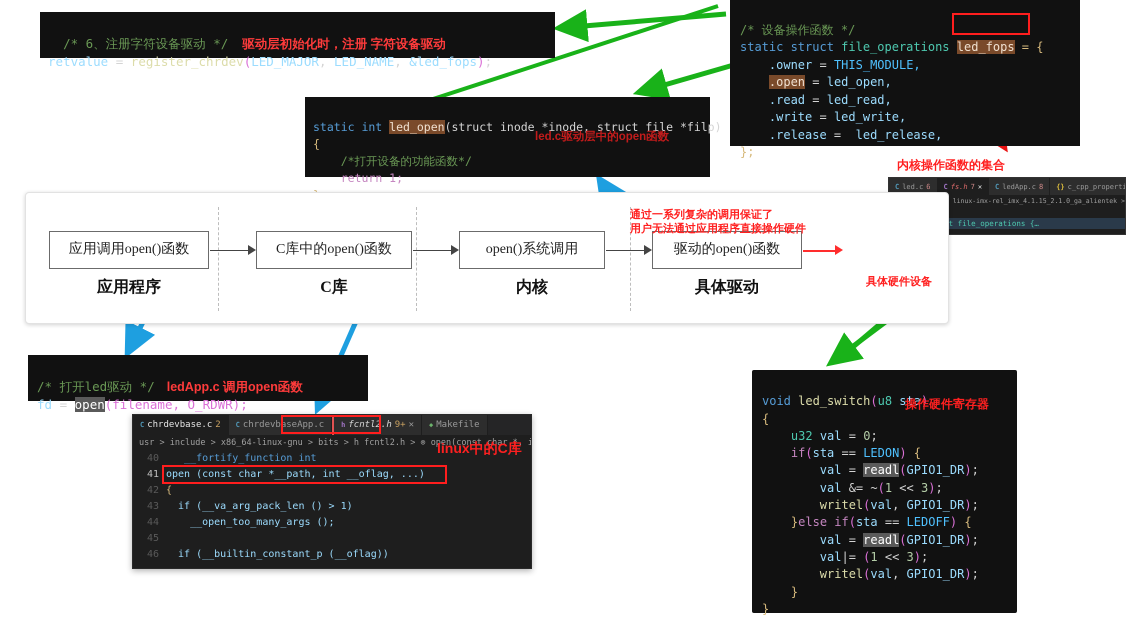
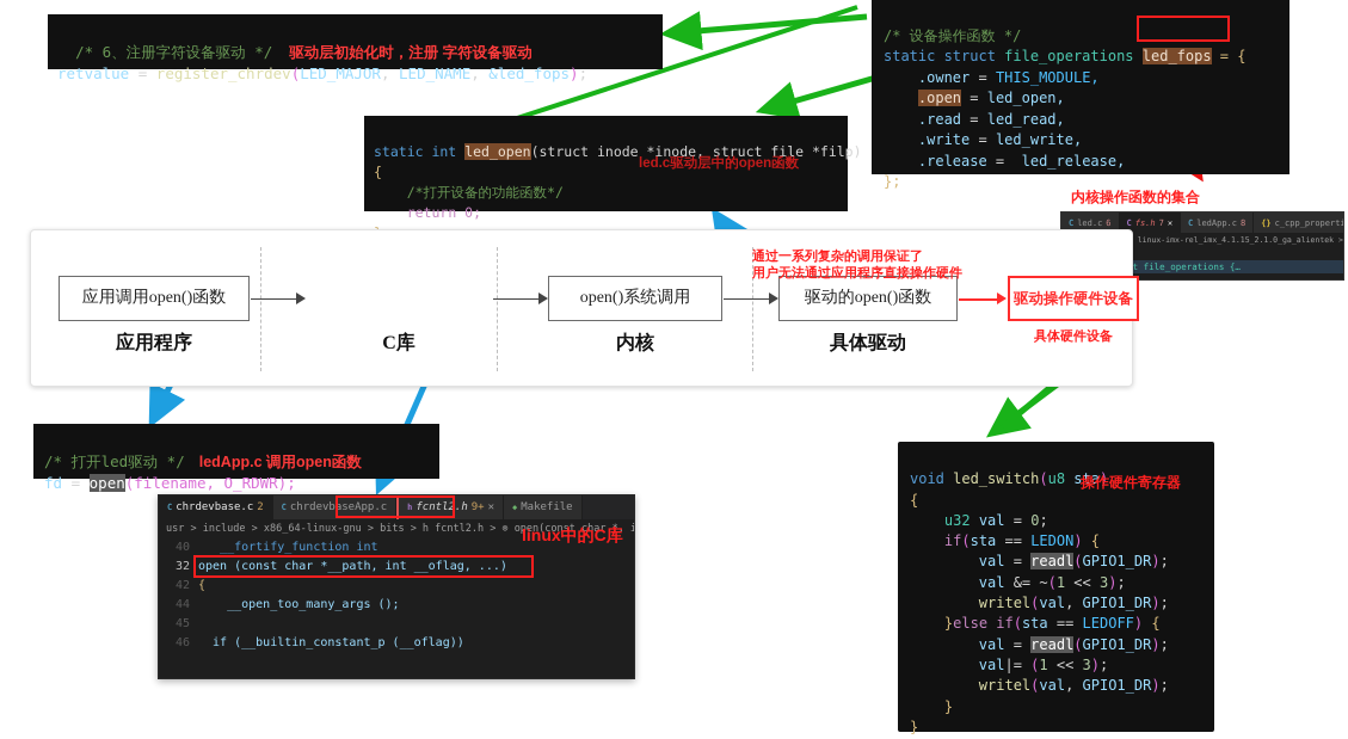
  /* 6、注册字符设备驱动 */ 驱动层初始化时，注册 字符设备驱动 retvalue = register_chrdev(LED_MAJOR, LED_NAME, &led_fops);
  /* 设备操作函数 */ static struct file_operations led_fops = { .owner = THIS_MODULE, .open = led_open, .read = led_read, .write = led_write, .release = led_release, };
  内核操作函数的集合
  C
  led.c
  6
  C
  fs.h
  7
  ✕
  C
  ledApp.c
  8
  {}
  t file_operations {…
- static int led_open(struct inode *inode, struct file *filp) { /*打开设备的功能函数*/ return 1;
+ static int led_open(struct inode *inode, struct file *filp) { /*打开设备的功能函数*/ return 0;
  led.c驱动层中的open函数
  应用调用open()函数
  应用程序
- C库中的open()函数
  C库
  open()系统调用
  内核
  驱动的open()函数
  具体驱动
+ 驱动操作硬件设备
  具体硬件设备
  通过一系列复杂的调用保证了
  用户无法通过应用程序直接操作硬件
  /* 打开led驱动 */ ledApp.c 调用open函数 fd = open(filename, O_RDWR);
  C
  chrdevbase.c
  2
  C
  chrdevbaseApp.c
  h
  fcntl2.h
  9+
  ✕
  ◆
  Makefile
  usr > include > x86_64-linux-gnu > bits > h fcntl2.h > ⊗ open(const char *, i
  40
  __fortify_function int
- 41
+ 32
  open (const char *__path, int __oflag, ...)
  42
  {
- 43
- if (__va_arg_pack_len () > 1)
  44
  __open_too_many_args ();
  45
  46
  if (__builtin_constant_p (__oflag))
  linux中的C库
  void led_switch(u8 sta) { u32 val = 0;
  if(sta == LEDON) { val = readl(GPIO1_DR);
  val &= ~(1 << 3);
  writel(val, GPIO1_DR);
  }else if(sta == LEDOFF) { val = readl(GPIO1_DR);
  val|= (1 << 3);
  writel(val, GPIO1_DR);
  } }
  操作硬件寄存器
